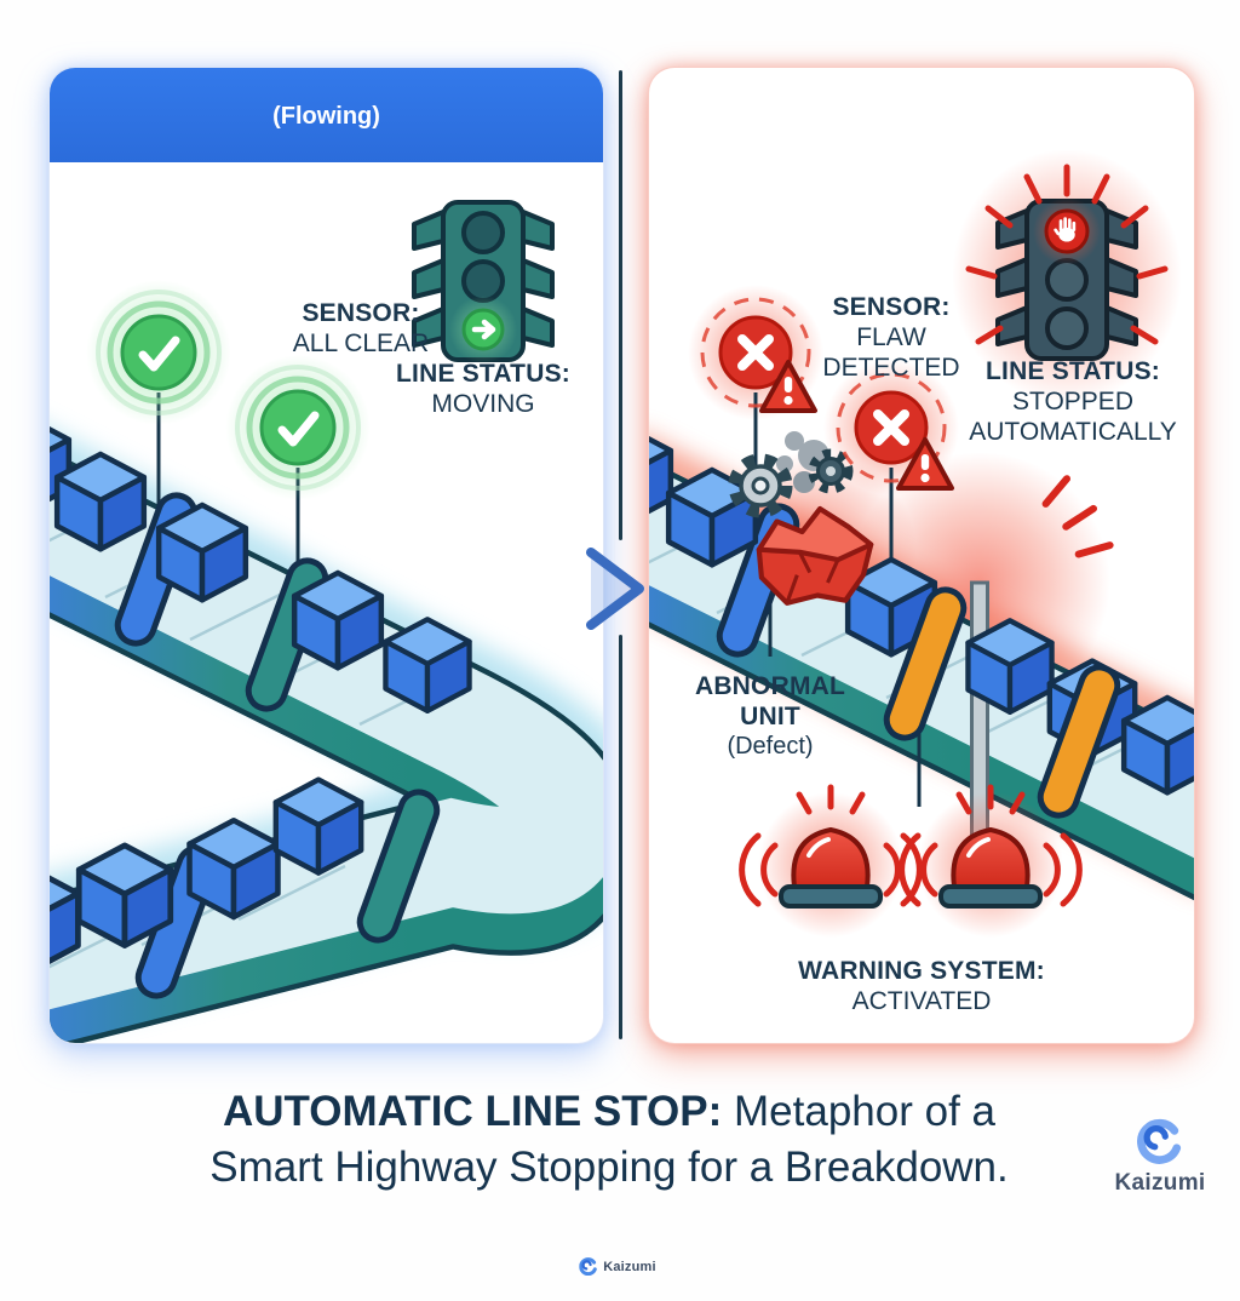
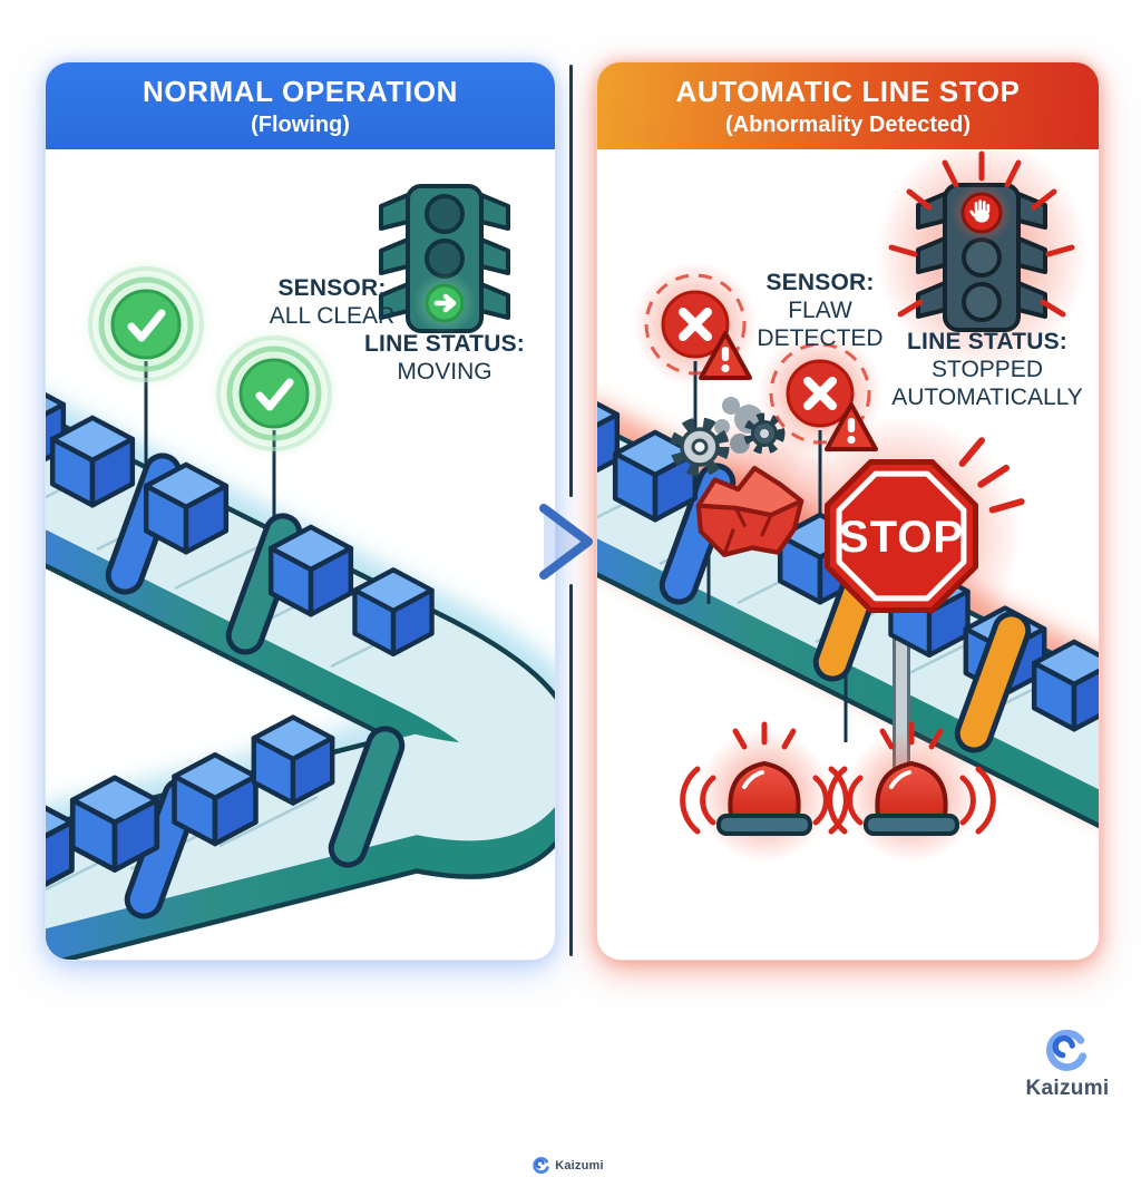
+ NORMAL OPERATION
  (Flowing)
  SENSOR:
  ALL CLEAR
  LINE STATUS:
  MOVING
+ STOP
+ AUTOMATIC LINE STOP
+ (Abnormality Detected)
  SENSOR:
  FLAW
  DETECTED
  LINE STATUS:
  STOPPED
  AUTOMATICALLY
- ABNORMAL
- UNIT
- (Defect)
- WARNING SYSTEM:
- ACTIVATED
- AUTOMATIC LINE STOP: Metaphor of a
- Smart Highway Stopping for a Breakdown.
  Kaizumi
  Kaizumi
